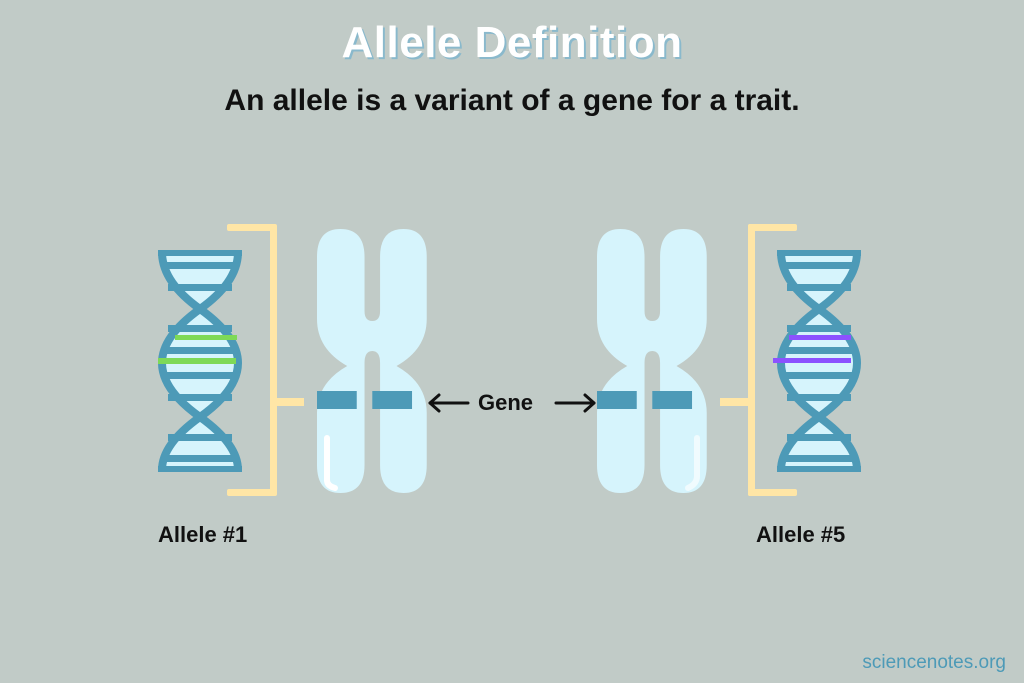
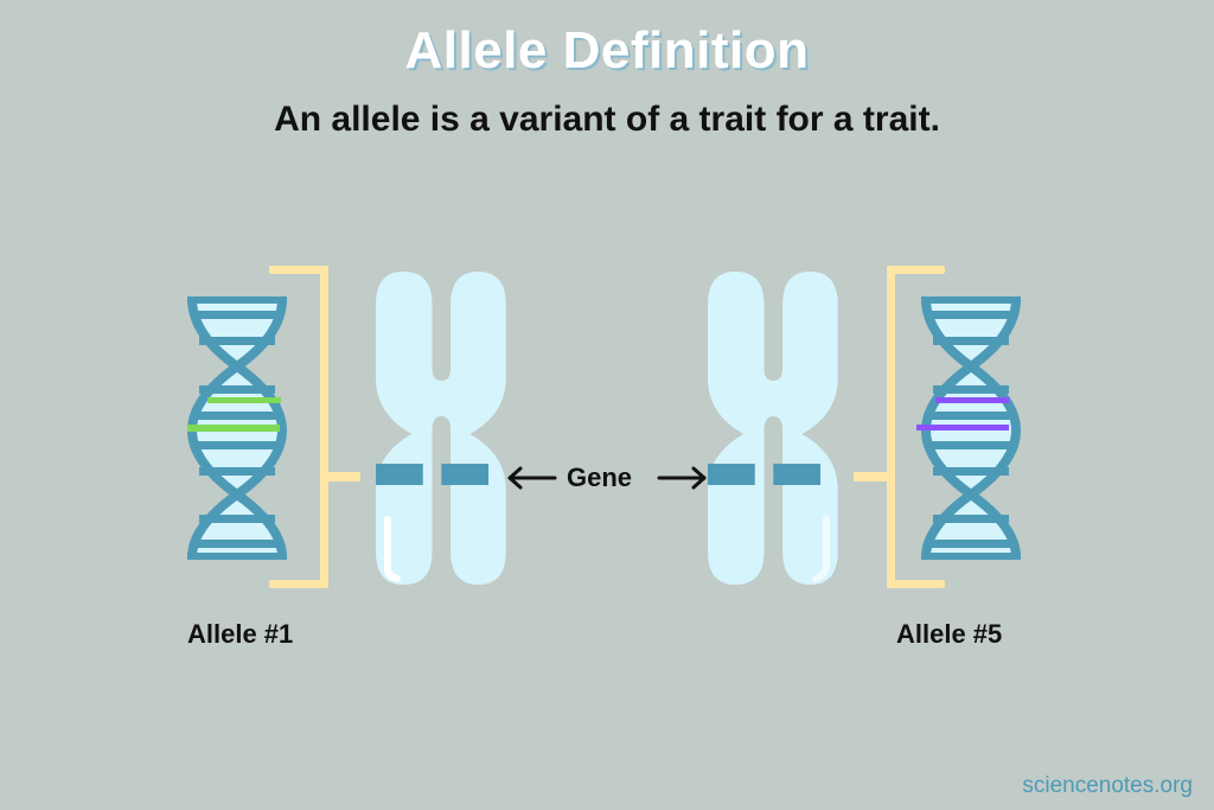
  Allele Definition
- An allele is a variant of a gene for a trait.
+ An allele is a variant of a trait for a trait.
  Gene
  Allele #1
  Allele #5
  sciencenotes.org
